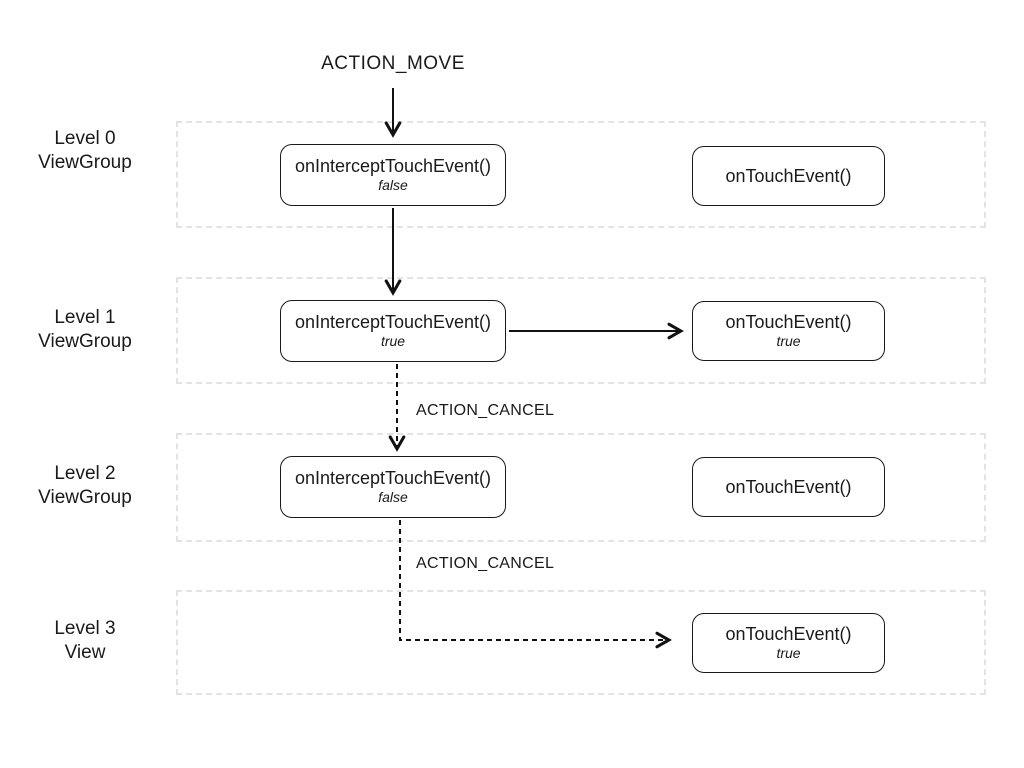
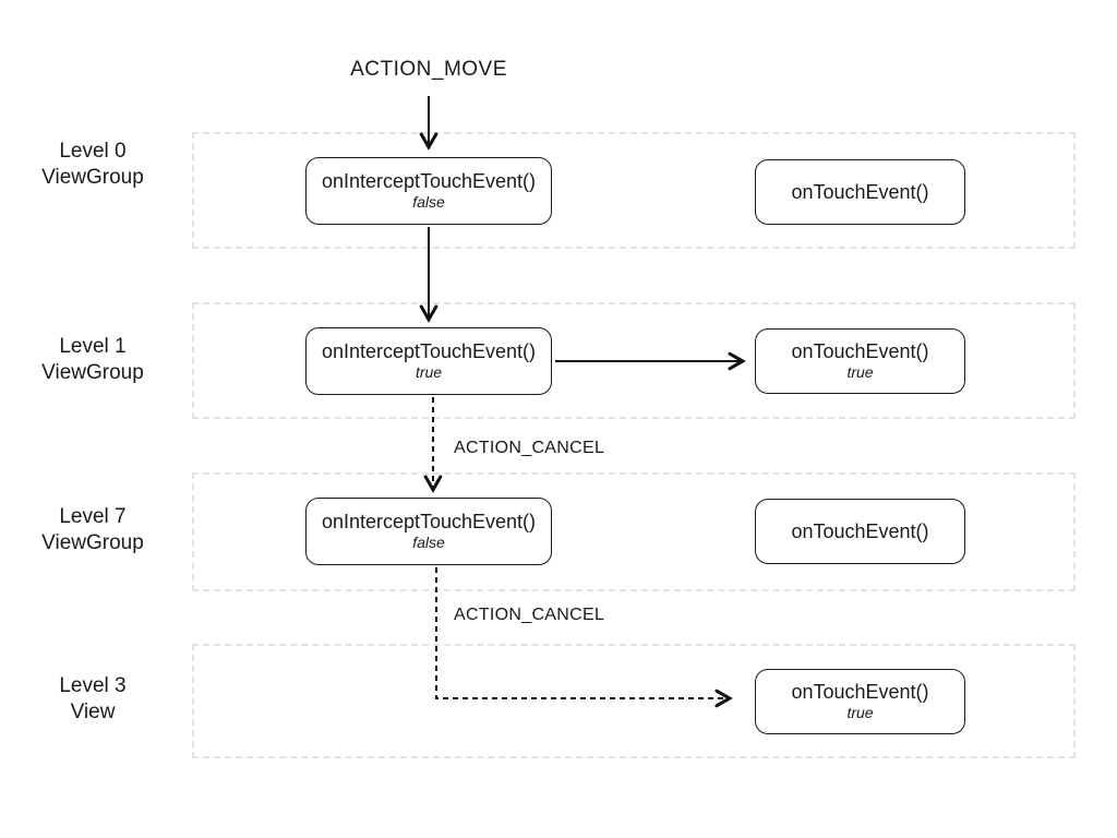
  ACTION_MOVE
  Level 0
  ViewGroup
  Level 1
  ViewGroup
- Level 2
+ Level 7
  ViewGroup
  Level 3
  View
  onInterceptTouchEvent()
  false
  onInterceptTouchEvent()
  true
  onInterceptTouchEvent()
  false
  onTouchEvent()
  onTouchEvent()
  true
  onTouchEvent()
  onTouchEvent()
  true
  ACTION_CANCEL
  ACTION_CANCEL
